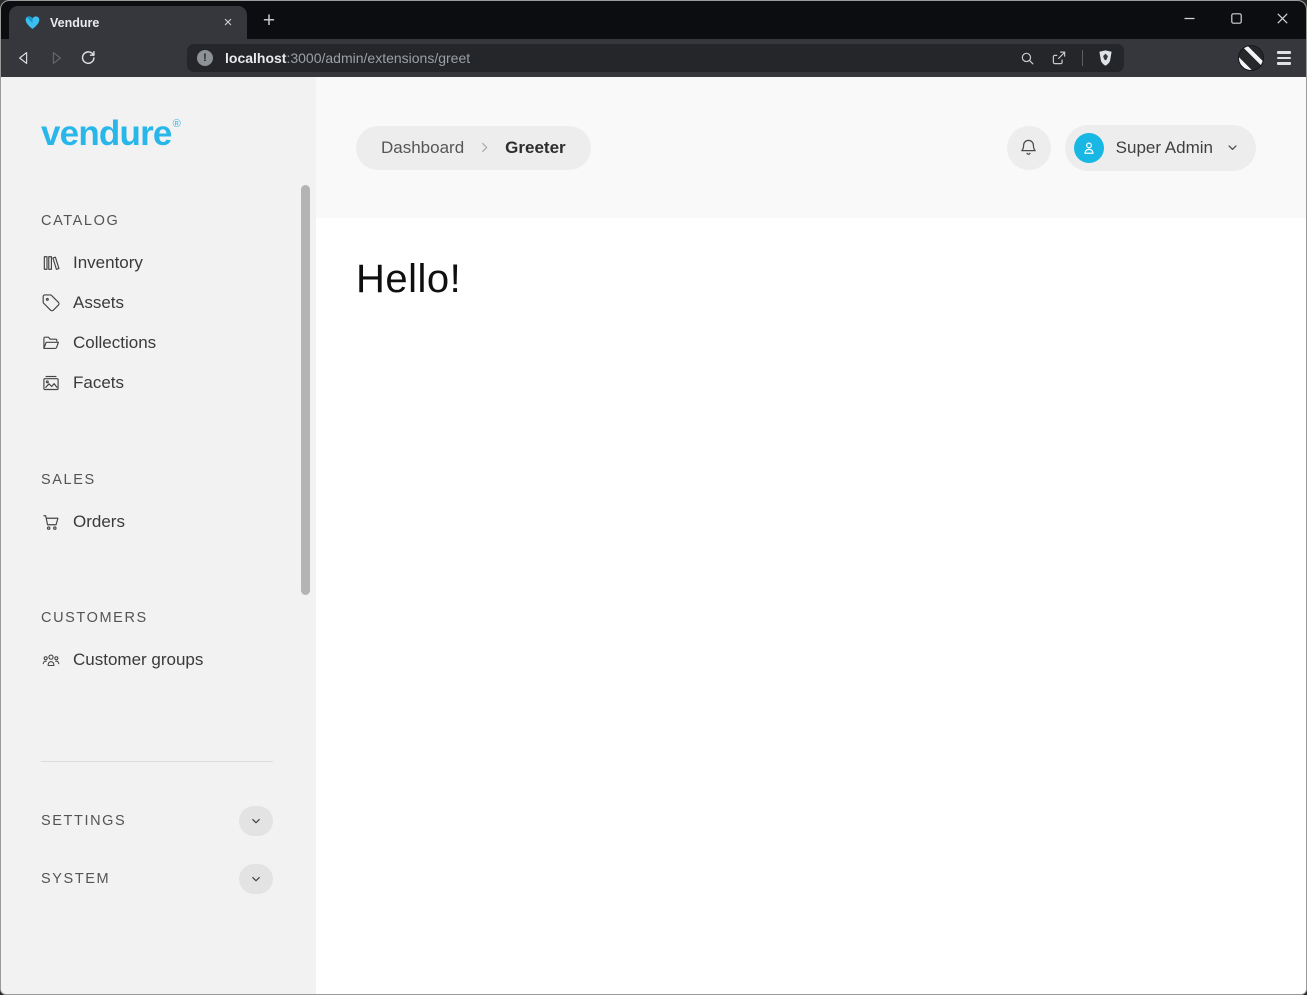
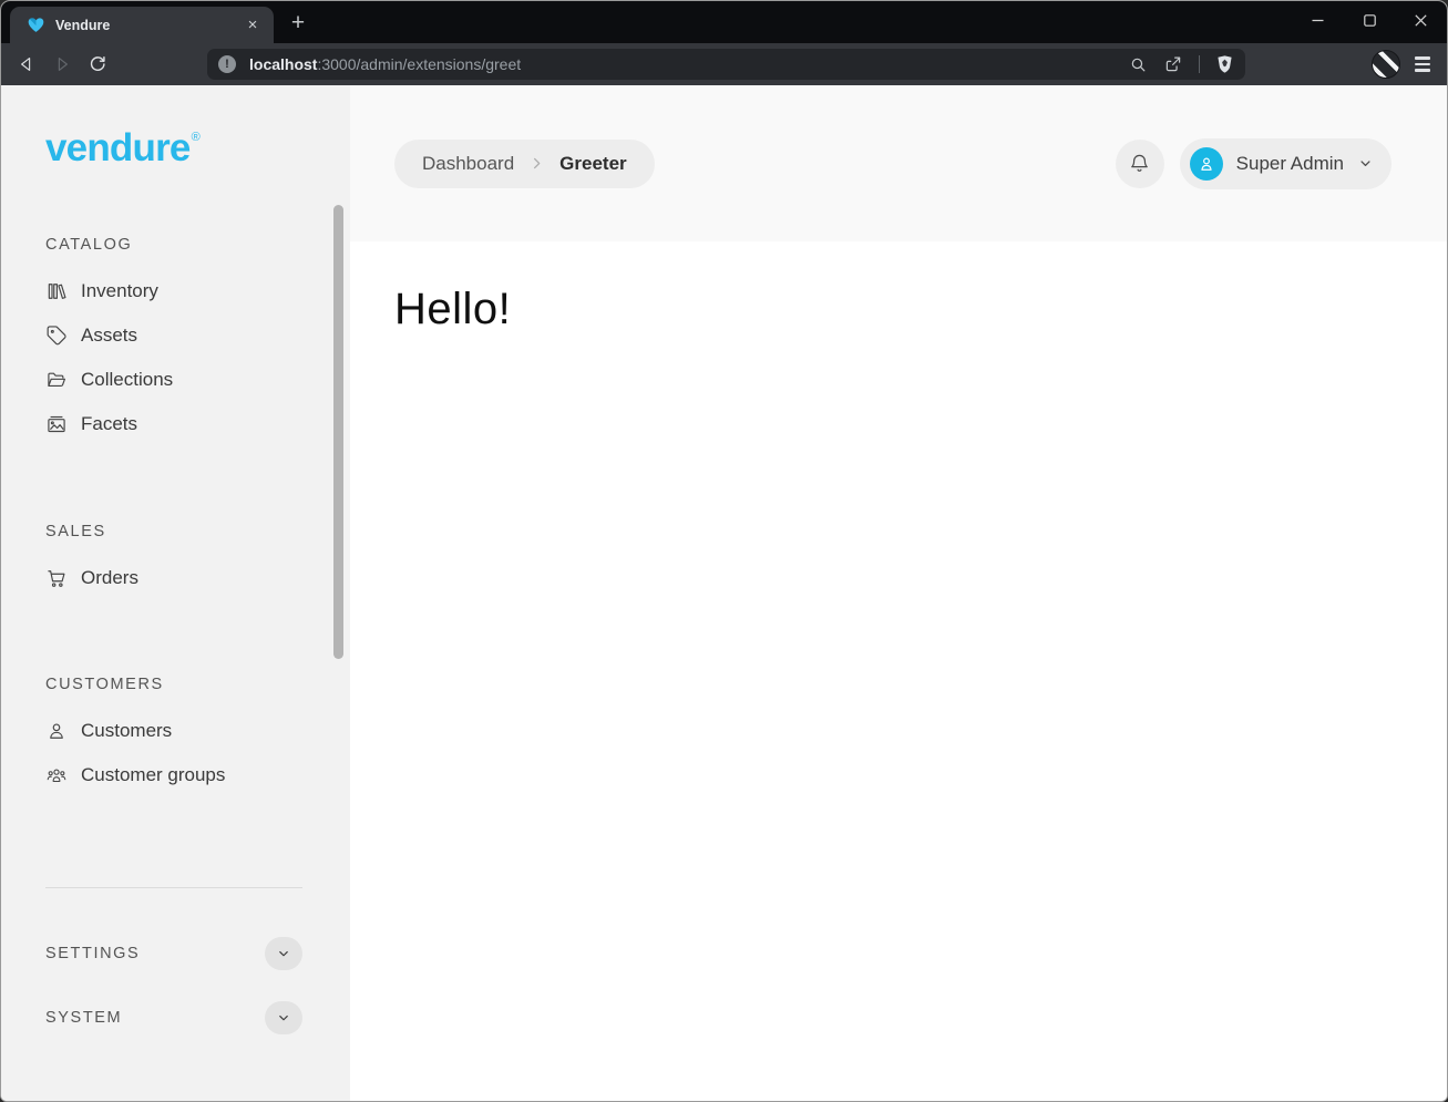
  Vendure
  ×
  +
  !
  localhost:3000/admin/extensions/greet
  vendure®
  CATALOG
  Inventory
  Assets
  Collections
  Facets
  SALES
  Orders
  CUSTOMERS
+ Customers
  Customer groups
  SETTINGS
  SYSTEM
  Dashboard
  Greeter
  Super Admin
  Hello!
